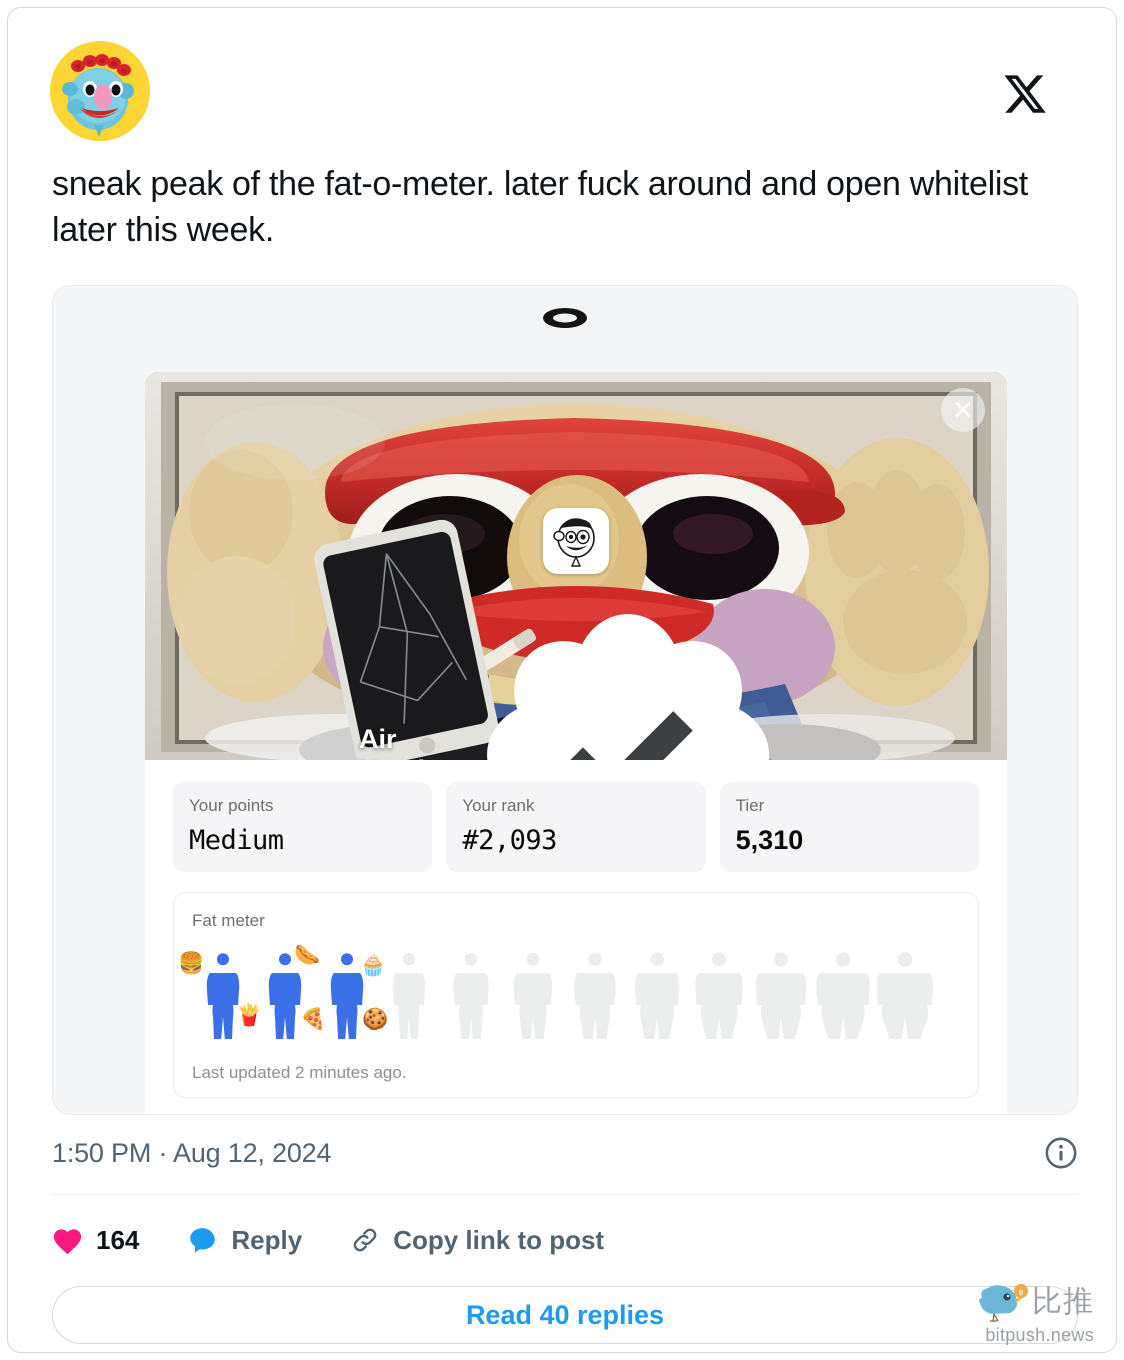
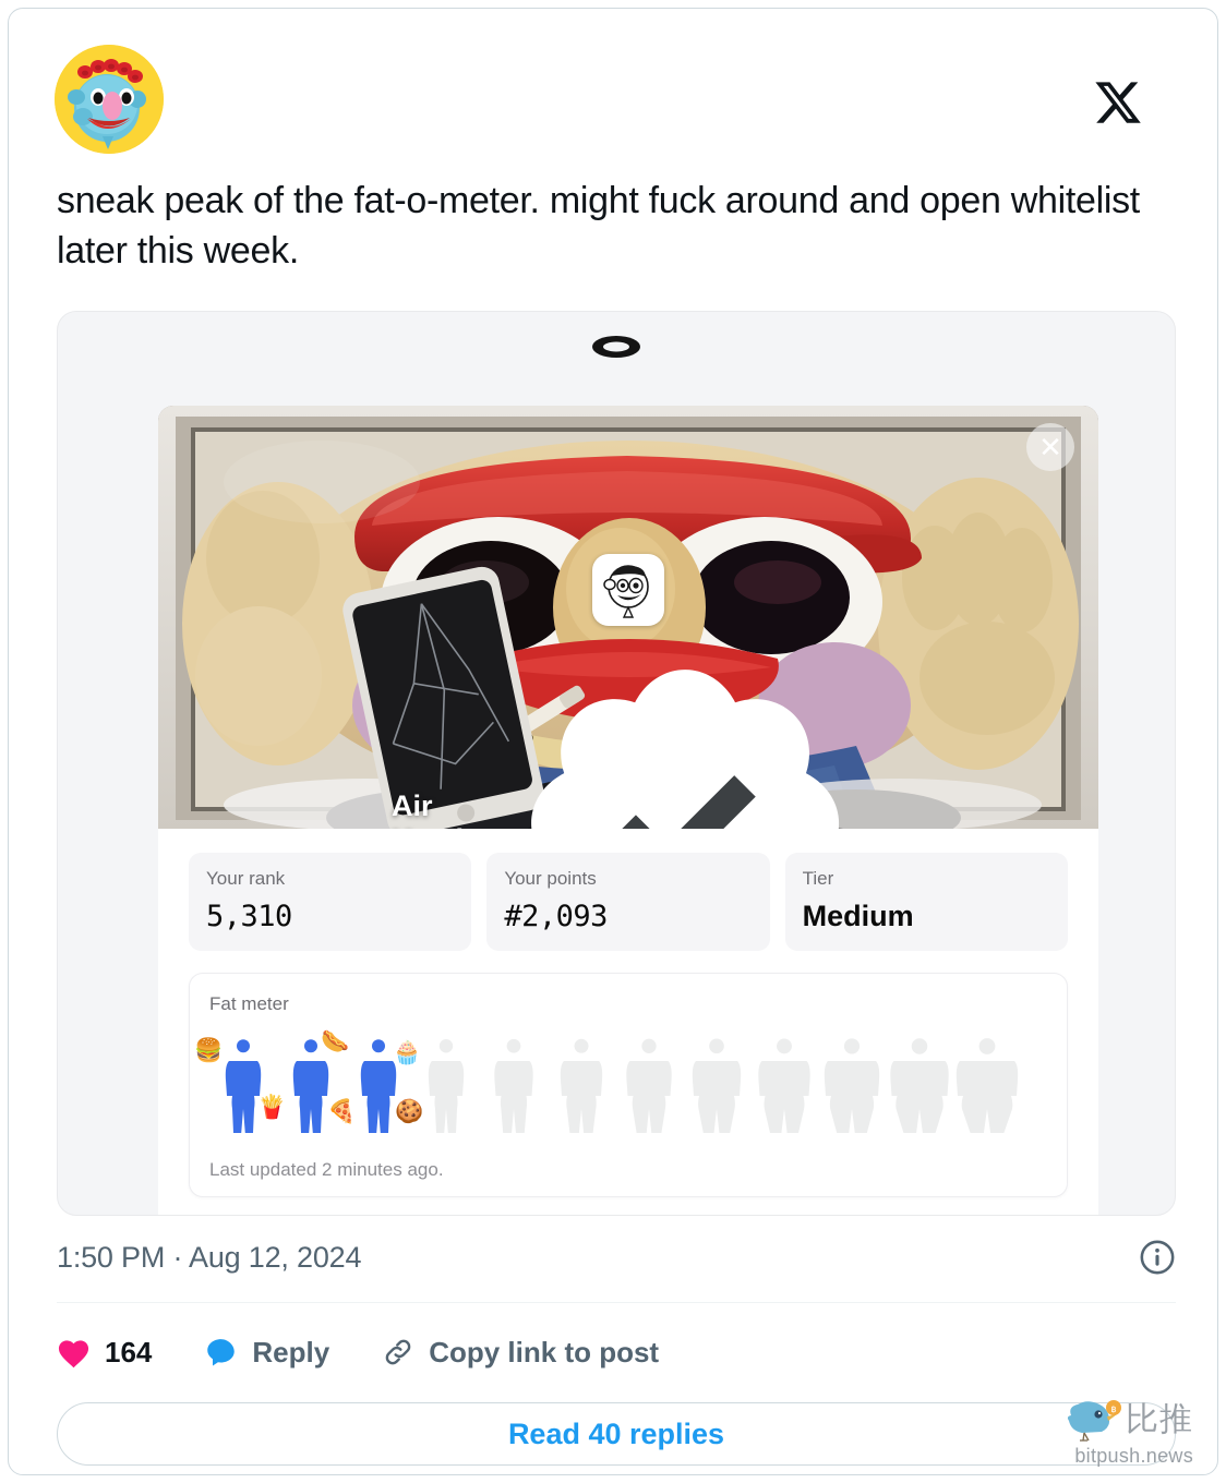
- sneak peak of the fat-o-meter. later fuck around and open whitelist later this week.
+ sneak peak of the fat-o-meter. might fuck around and open whitelist later this week.
  ✕
- Your points
+ Your rank
- Medium
+ 5,310
- Your rank
+ Your points
  #2,093
  Tier
- 5,310
+ Medium
  Fat meter
  🍔
  🍟
  🌭
  🍕
  🧁
  🍪
  Last updated 2 minutes ago.
  1:50 PM · Aug 12, 2024
  164
  Reply
  Copy link to post
  Read 40 replies
  ฿
  比推
  bitpush.news
